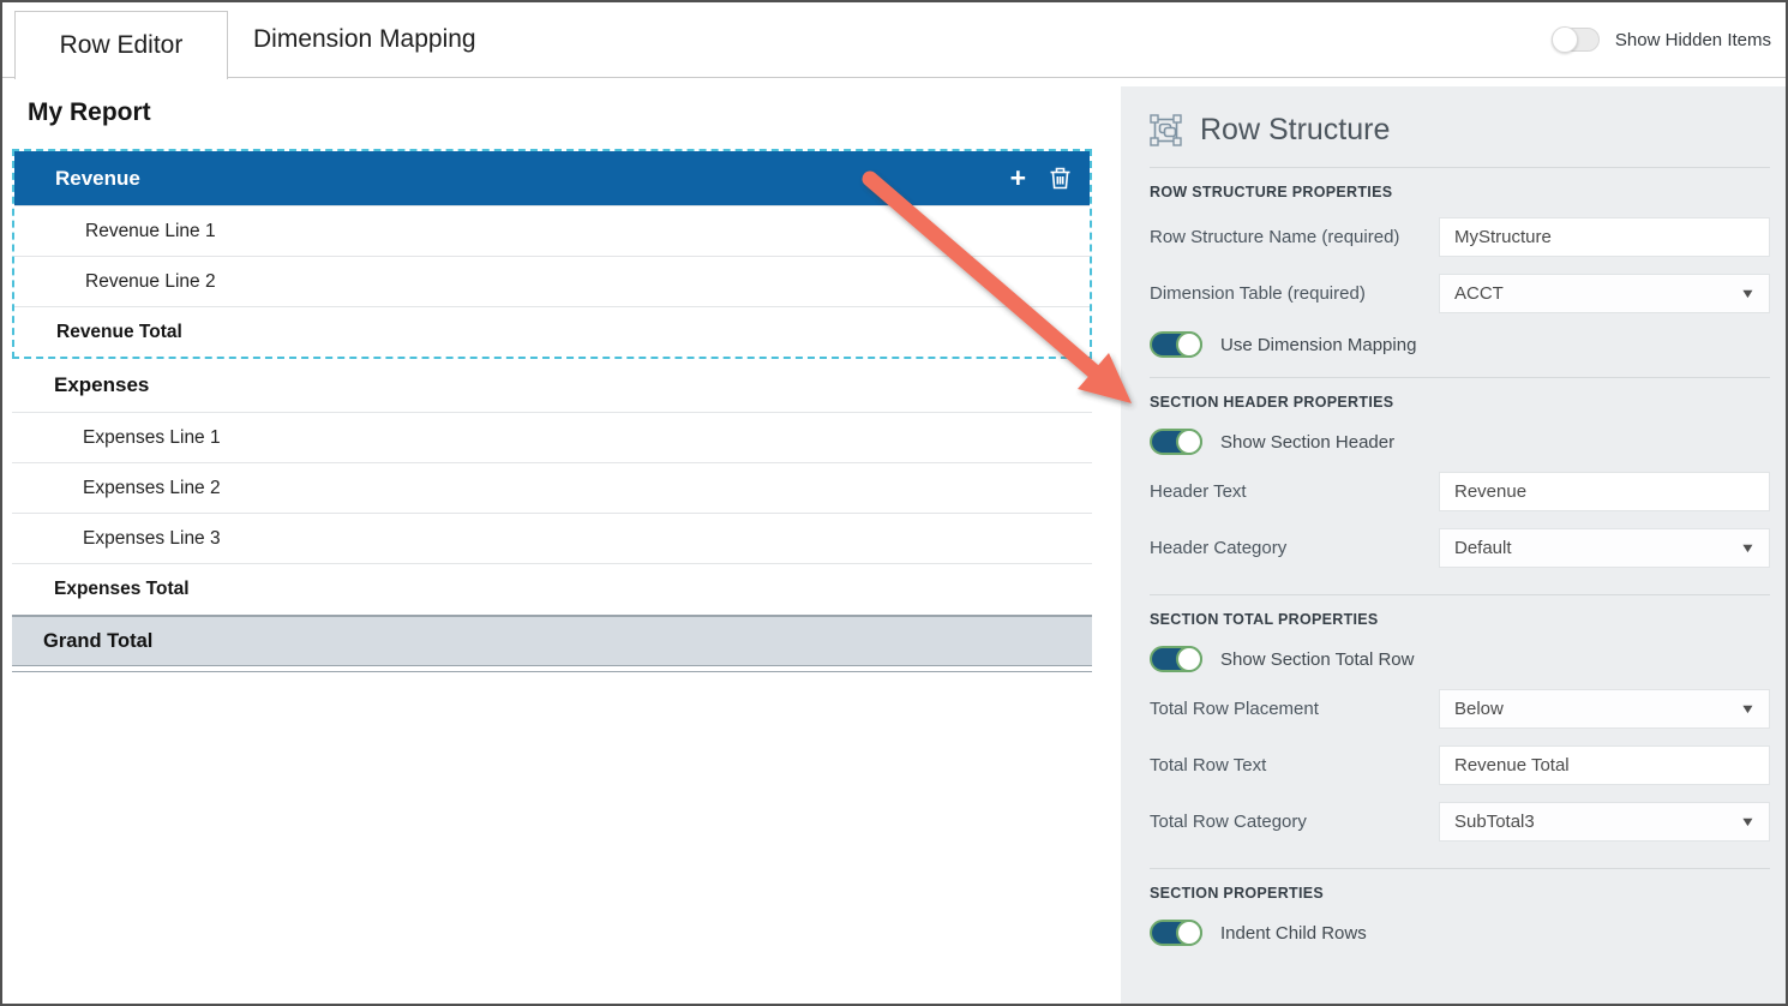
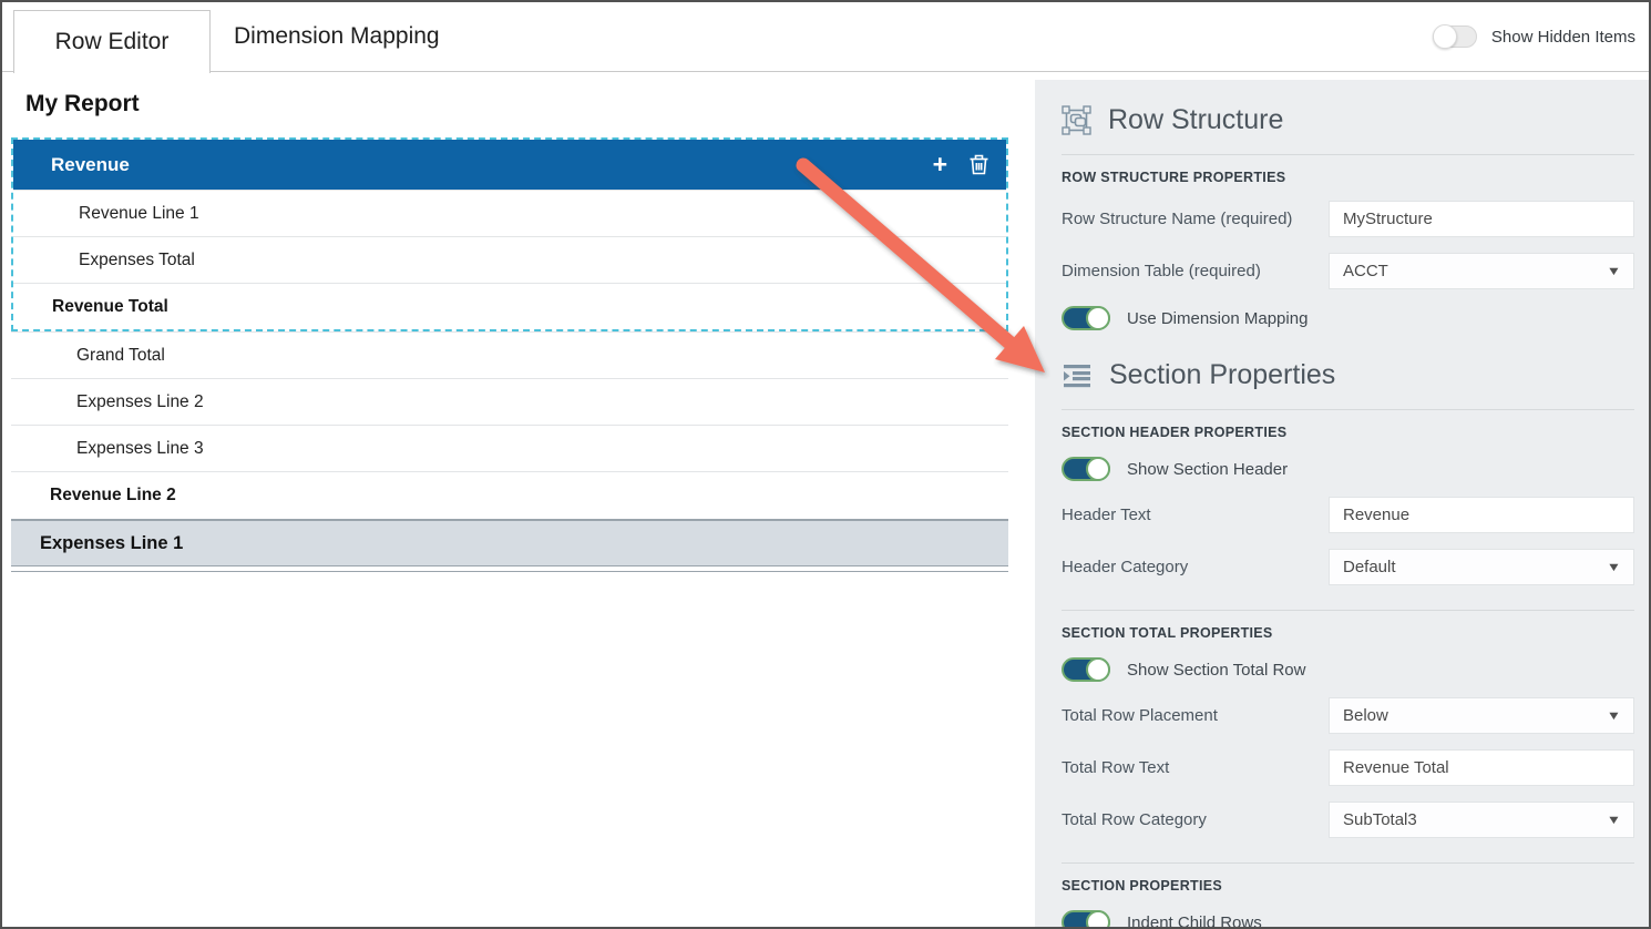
  Row Editor
  Dimension Mapping
  Show Hidden Items
  My Report
  Revenue
  +
  Revenue Line 1
- Revenue Line 2
+ Expenses Total
  Revenue Total
- Expenses
- Expenses Line 1
+ Grand Total
  Expenses Line 2
  Expenses Line 3
- Expenses Total
+ Revenue Line 2
- Grand Total
+ Expenses Line 1
  Row Structure
  ROW STRUCTURE PROPERTIES
  Row Structure Name (required)
  MyStructure
  Dimension Table (required)
  ACCT
  ▼
  Use Dimension Mapping
+ Section Properties
  SECTION HEADER PROPERTIES
  Show Section Header
  Header Text
  Revenue
  Header Category
  Default
  ▼
  SECTION TOTAL PROPERTIES
  Show Section Total Row
  Total Row Placement
  Below
  ▼
  Total Row Text
  Revenue Total
  Total Row Category
  SubTotal3
  ▼
  SECTION PROPERTIES
  Indent Child Rows
